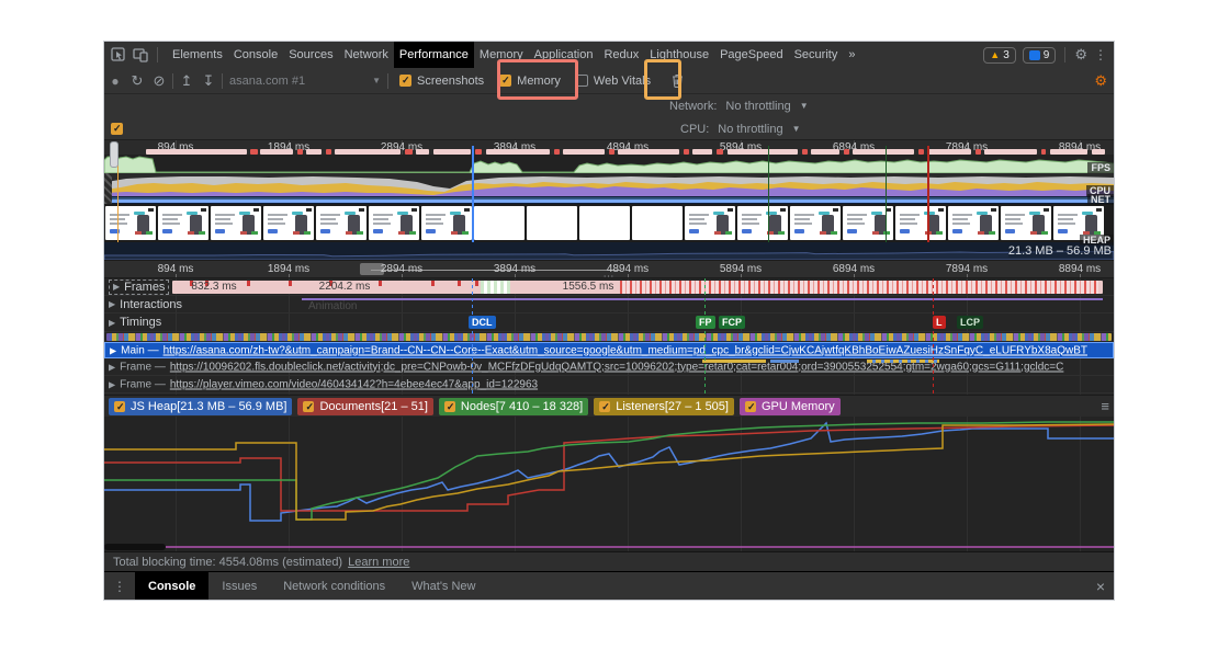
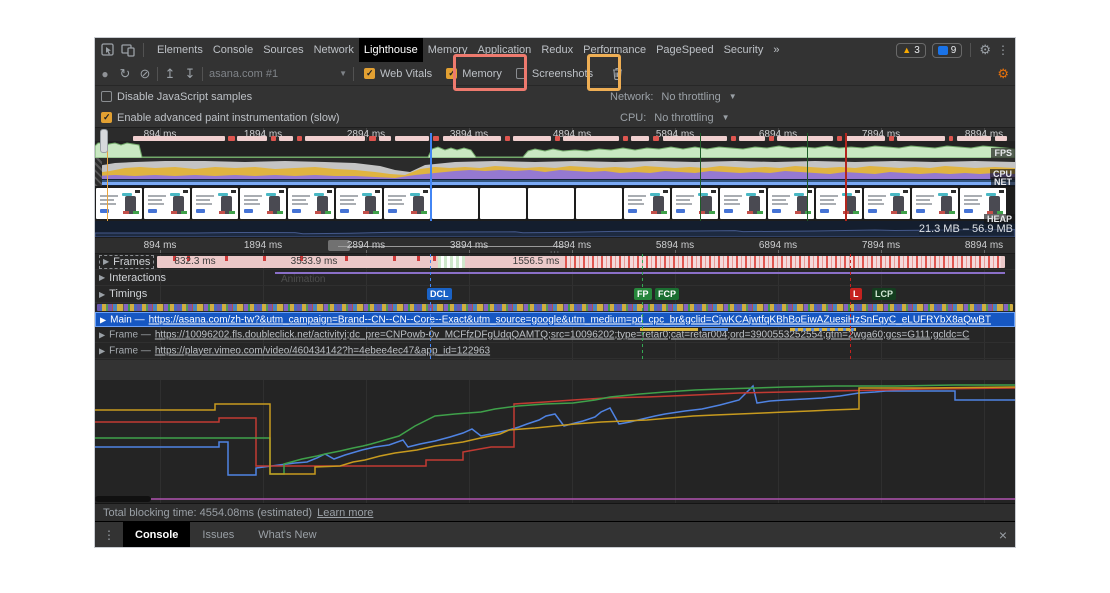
  Elements
  Console
  Sources
  Network
- Performance
+ Lighthouse
  Memory
  Application
  Redux
- Lighthouse
+ Performance
  PageSpeed
  Security
  »
  ▲
  3
  9
  ⚙
  ⋮
  ●
  ↻
  ⊘
  ↥
  ↧
  asana.com #1
  ▼
- Screenshots
+ Web Vitals
  Memory
- Web Vitals
+ Screenshots
  ⚙
+ Disable JavaScript samples
+ Enable advanced paint instrumentation (slow)
  Network:
  No throttling
  ▼
  CPU:
  No throttling
  ▼
  894 ms
  1894 ms
  2894 ms
  3894 ms
  4894 ms
  5894 ms
  6894 ms
  7894 ms
  8894 ms
  FPS
  CPU
  NET
  HEAP
  21.3 MB – 56.9 MB
  ⋯
  894 ms
  1894 ms
  2894 ms
  3894 ms
  4894 ms
  5894 ms
  6894 ms
  7894 ms
  8894 ms
  ▶
  Frames
  832.3 ms
- 2204.2 ms
+ 3533.9 ms
  1556.5 ms
  Animation
  ▶
  Interactions
  DCL
  FP
  FCP
  L
  LCP
  ▶
  Timings
  ▶
  Main —
  https://asana.com/zh-tw?&utm_campaign=Brand--CN--CN--Core--Exact&utm_source=google&utm_medium=pd_cpc_br&gclid=CjwKCAjwtfqKBhBoEiwAZuesiHzSnFqyC_eLUFRYbX8aQwBT
  ▶
  Frame —
  https://10096202.fls.doubleclick.net/activityi;dc_pre=CNPowb-0v_MCFfzDFgUdqQAMTQ;src=10096202;type=retar0;cat=retar004;ord=3900553252554;gtm=wga60;gcs=G111;gcldc=C
  ▶
  Frame —
  https://player.vimeo.com/video/460434142?h=4ebee4ec47&ap_id=122963
- JS Heap[21.3 MB – 56.9 MB]
- Documents[21 – 51]
- Nodes[7 410 – 18 328]
- Listeners[27 – 1 505]
- GPU Memory
- ≡
  Total blocking time: 4554.08ms (estimated)
  Learn more
  ⋮
  Console
  Issues
- Network conditions
  What's New
  ×
